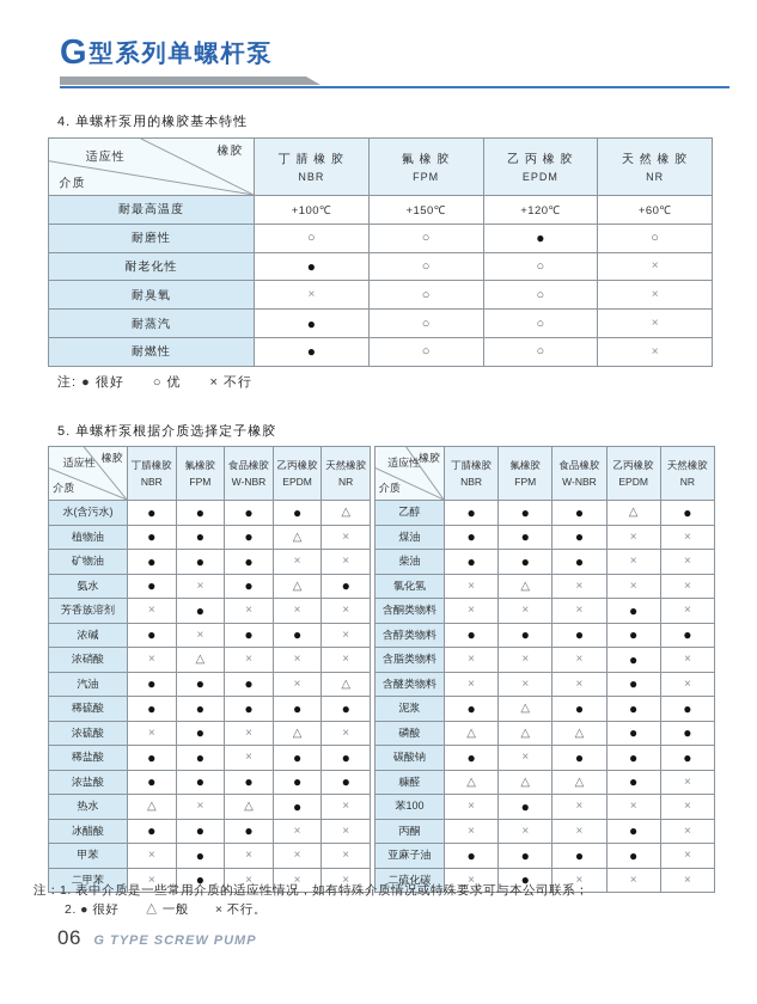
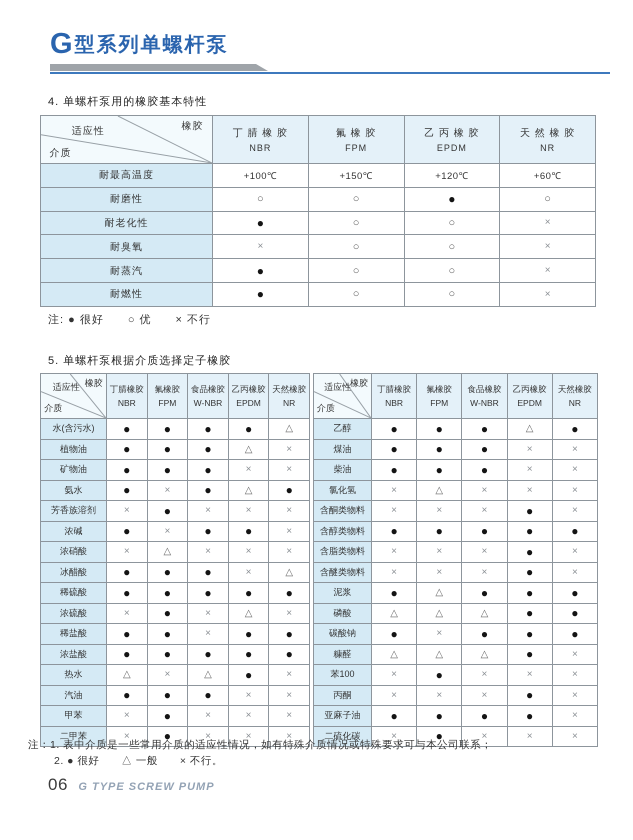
  G型系列单螺杆泵
  4. 单螺杆泵用的橡胶基本特性
  适应性 橡胶介质	丁 腈 橡 胶NBR	氟 橡 胶FPM	乙 丙 橡 胶EPDM	天 然 橡 胶NR
  耐最高温度	+100℃	+150℃	+120℃	+60℃
  耐磨性	○	○	●	○
  耐老化性	●	○	○	×
  耐臭氧	×	○	○	×
  耐蒸汽	●	○	○	×
  耐燃性	●	○	○	×
  注: ● 很好 ○ 优 × 不行
  5. 单螺杆泵根据介质选择定子橡胶
  适应性 橡胶介质	丁腈橡胶NBR	氟橡胶FPM	食品橡胶W-NBR	乙丙橡胶EPDM	天然橡胶NR
  水(含污水)	●	●	●	●	△
  植物油	●	●	●	△	×
  矿物油	●	●	●	×	×
  氨水	●	×	●	△	●
  芳香族溶剂	×	●	×	×	×
  浓碱	●	×	●	●	×
  浓硝酸	×	△	×	×	×
- 汽油	●	●	●	×	△
+ 冰醋酸	●	●	●	×	△
  稀硫酸	●	●	●	●	●
  浓硫酸	×	●	×	△	×
  稀盐酸	●	●	×	●	●
  浓盐酸	●	●	●	●	●
  热水	△	×	△	●	×
- 冰醋酸	●	●	●	×	×
+ 汽油	●	●	●	×	×
  甲苯	×	●	×	×	×
  二甲苯	×	●	×	×	×
  适应性橡胶介质	丁腈橡胶NBR	氟橡胶FPM	食品橡胶W-NBR	乙丙橡胶EPDM	天然橡胶NR
  乙醇	●	●	●	△	●
  煤油	●	●	●	×	×
  柴油	●	●	●	×	×
  氯化氢	×	△	×	×	×
  含酮类物料	×	×	×	●	×
  含醇类物料	●	●	●	●	●
  含脂类物料	×	×	×	●	×
  含醚类物料	×	×	×	●	×
  泥浆	●	△	●	●	●
  磷酸	△	△	△	●	●
  碳酸钠	●	×	●	●	●
  糠醛	△	△	△	●	×
  苯100	×	●	×	×	×
  丙酮	×	×	×	●	×
  亚麻子油	●	●	●	●	×
  二硫化碳	×	●	×	×	×
  注：1. 表中介质是一些常用介质的适应性情况，如有特殊介质情况或特殊要求可与本公司联系；
  2. ● 很好 △ 一般 × 不行。
  06 G TYPE SCREW PUMP
